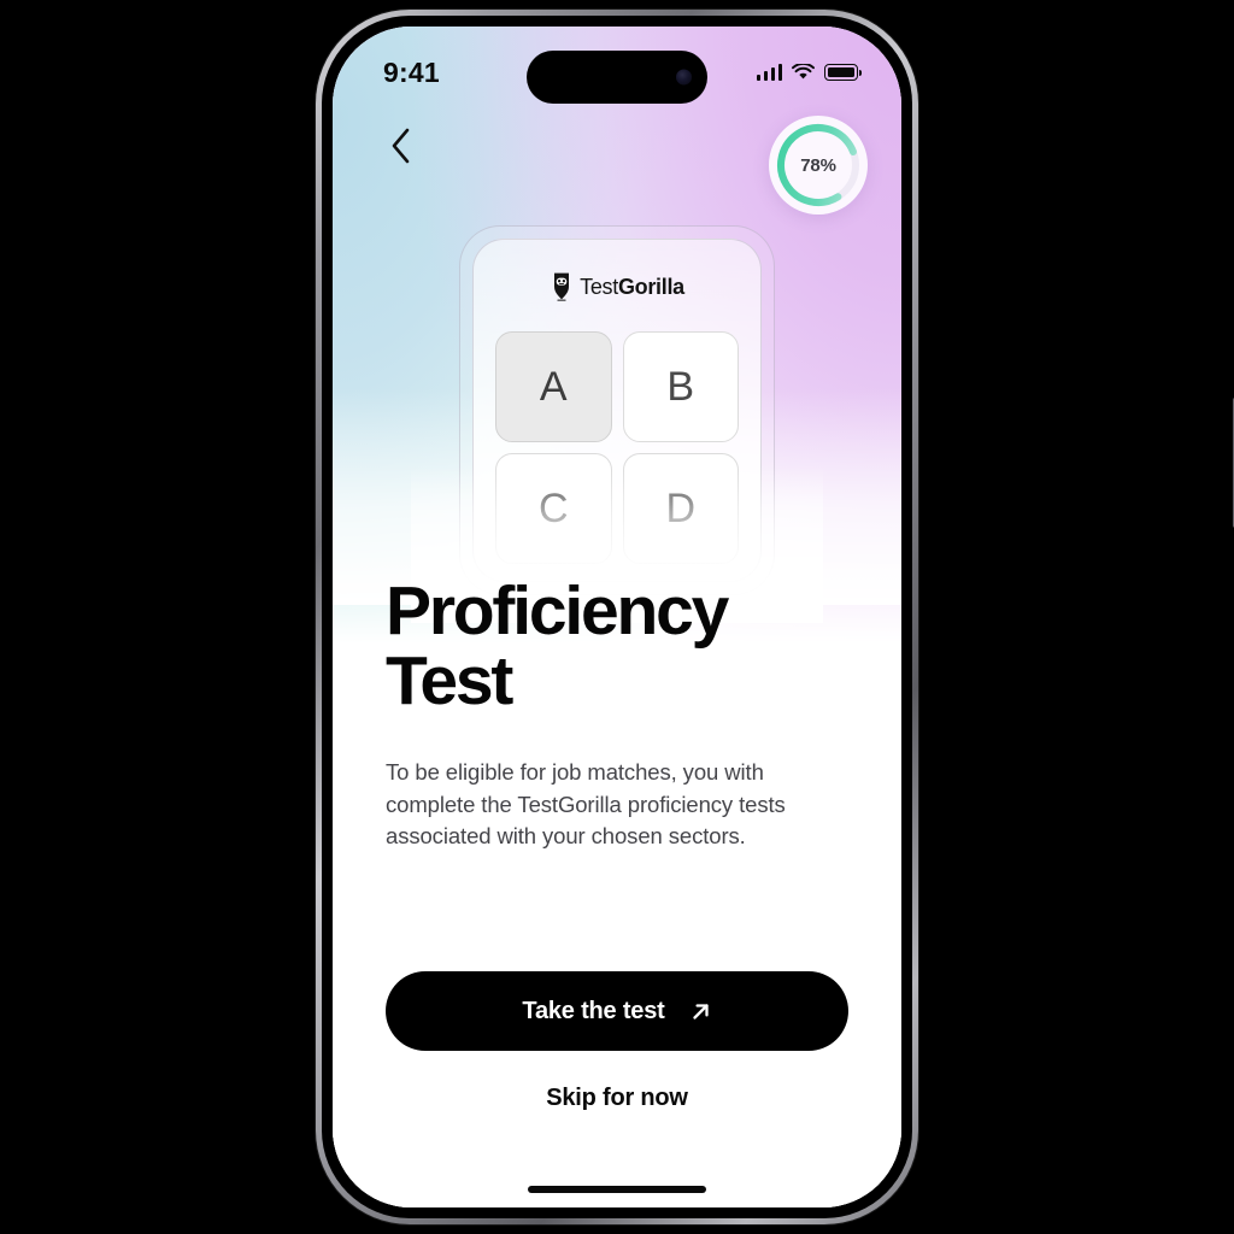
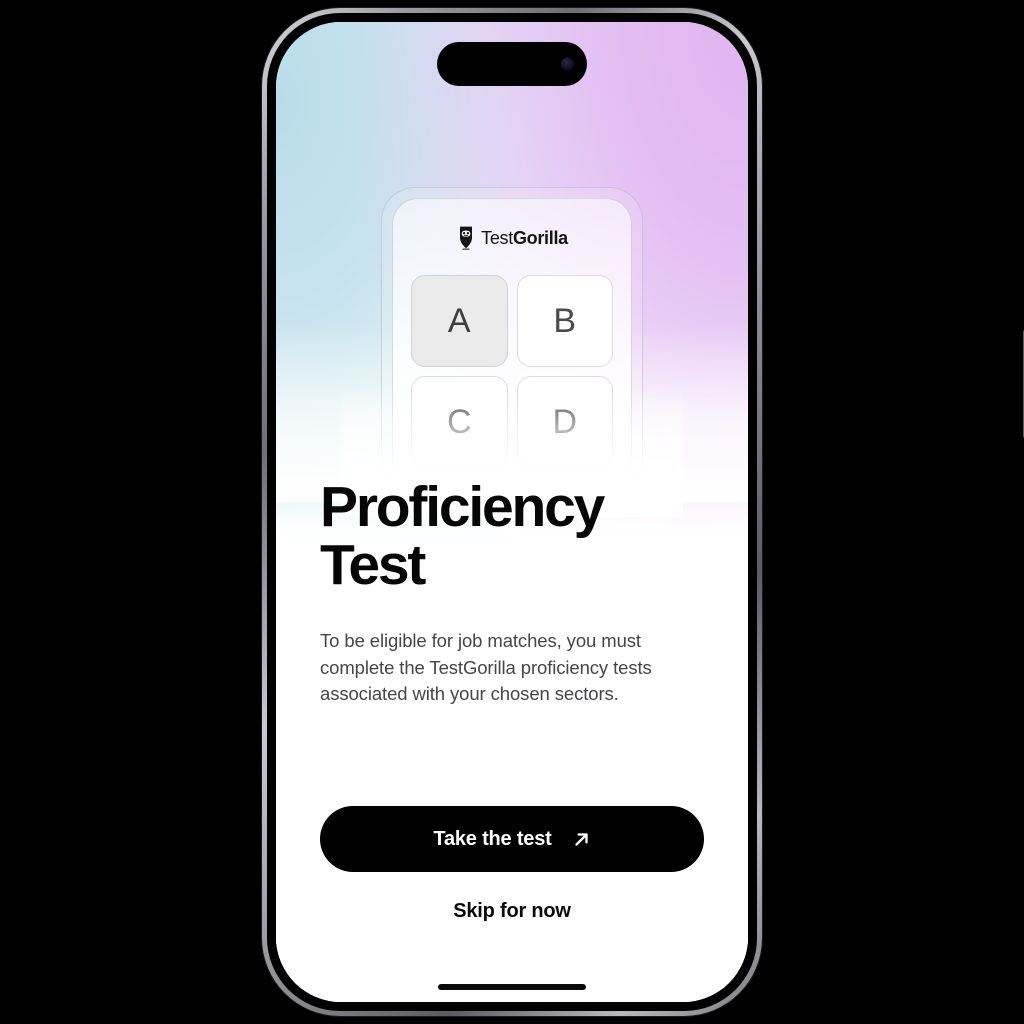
- 9:41
- 78%
  TestGorilla
  A
  B
  Proficiency
  Test
- To be eligible for job matches, you with complete the TestGorilla proficiency tests associated with your chosen sectors.
+ To be eligible for job matches, you must complete the TestGorilla proficiency tests associated with your chosen sectors.
  Take the test
  Skip for now
